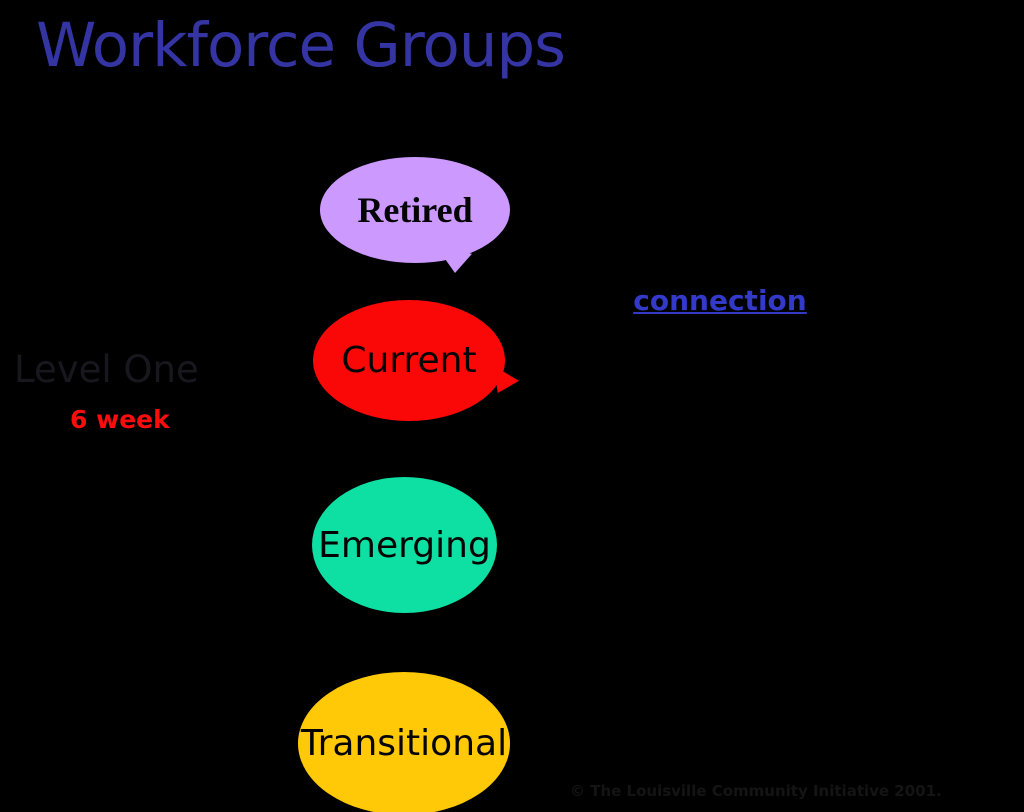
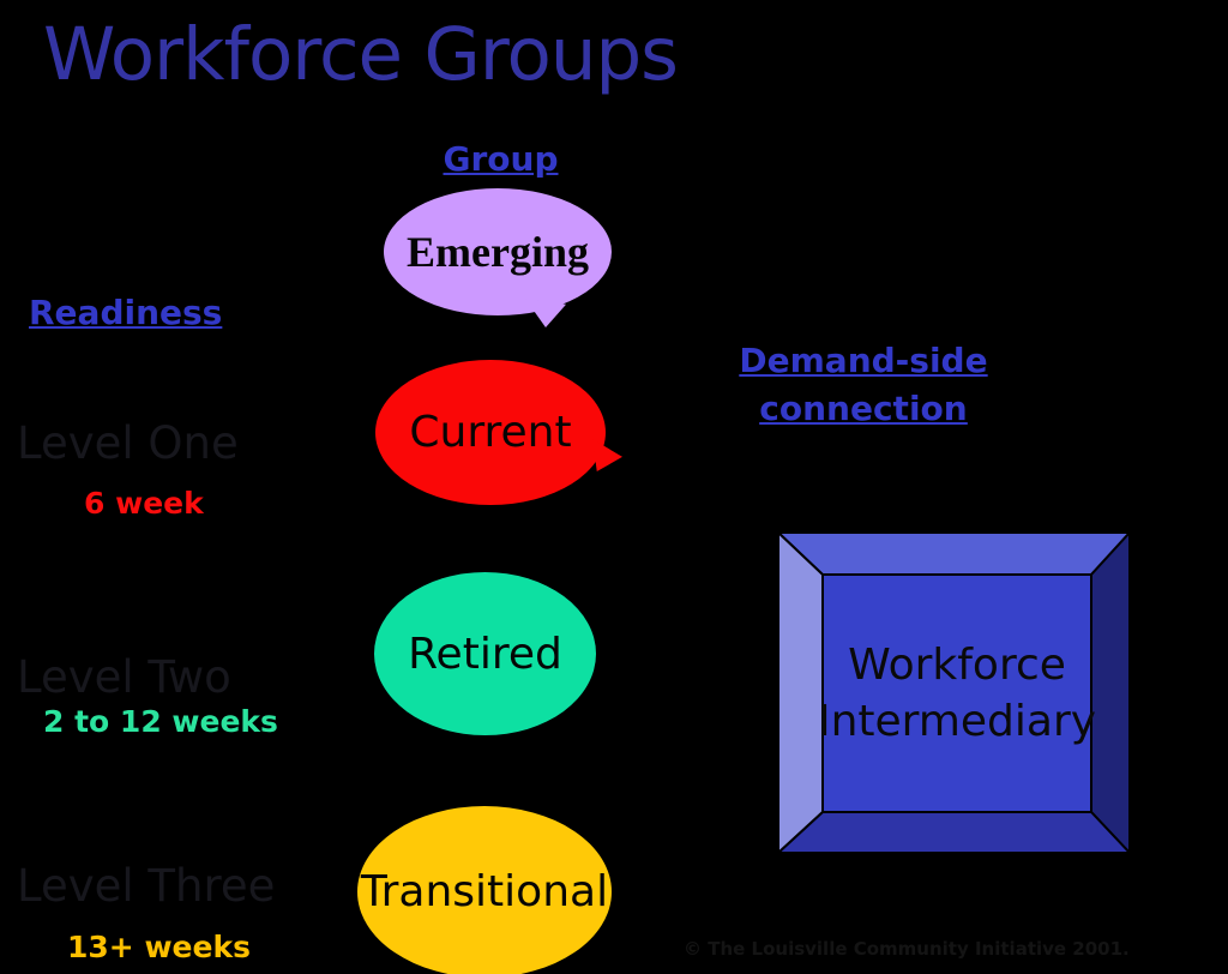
  Workforce Groups
+ Group
+ Readiness
+ Demand-side
  connection
- Retired
+ Emerging
  Current
- Emerging
+ Retired
  Transitional
  Level One
  6 week
+ Level Two
+ 2 to 12 weeks
+ Level Three
+ 13+ weeks
+ Workforce
+ Intermediary
